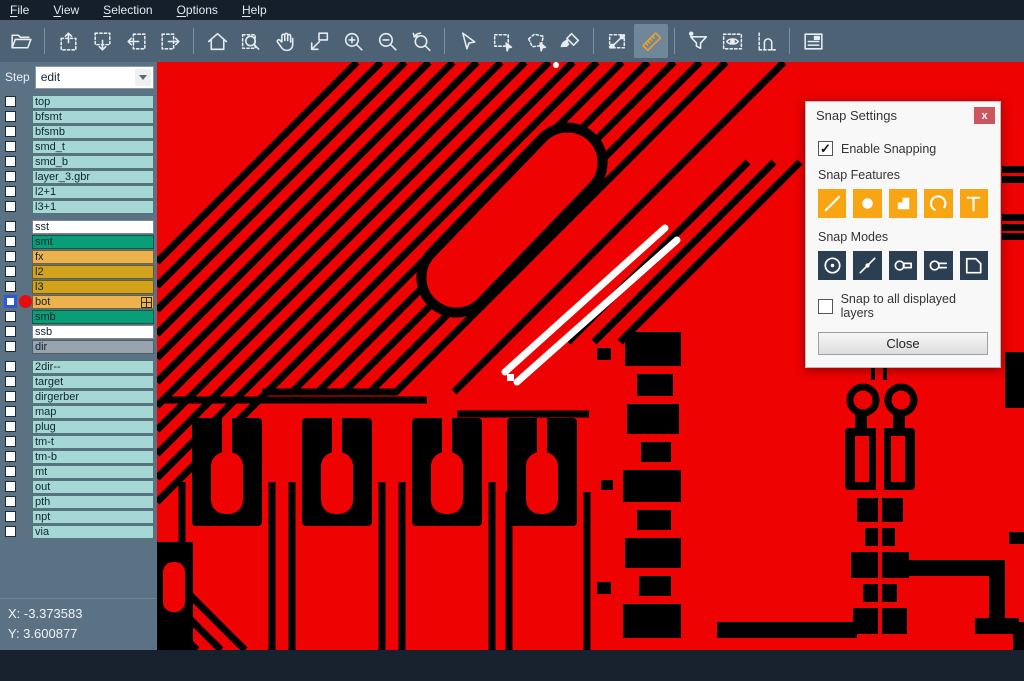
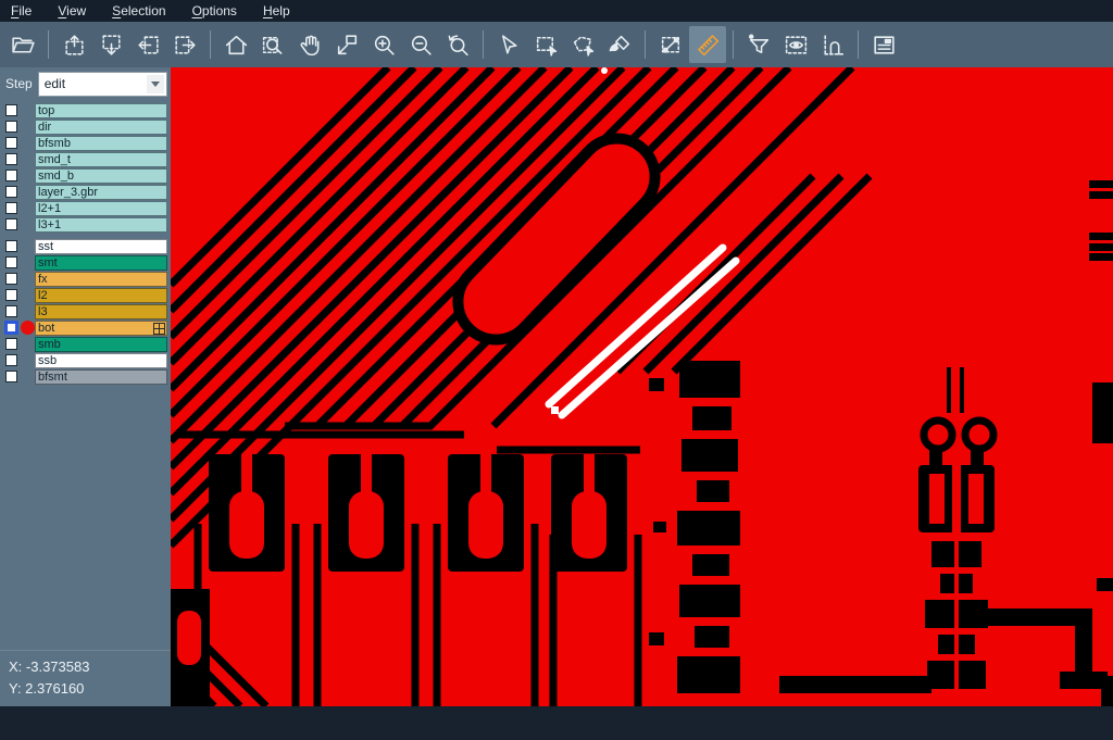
  File
  View
  Selection
  Options
  Help
  Step
  edit
  top
- bfsmt
+ dir
  bfsmb
  smd_t
  smd_b
  layer_3.gbr
  l2+1
  l3+1
  sst
  smt
  fx
  l2
  l3
  bot
  smb
  ssb
- dir
+ bfsmt
- 2dir--
- target
- dirgerber
- map
- plug
- tm-t
- tm-b
- mt
- out
- pth
- npt
- via
  X: -3.373583
- Y: 3.600877
+ Y: 2.376160
- Snap Settings
- x
- ✓
- Enable Snapping
- Snap Features
- Snap Modes
- Snap to all displayed layers
- Close
